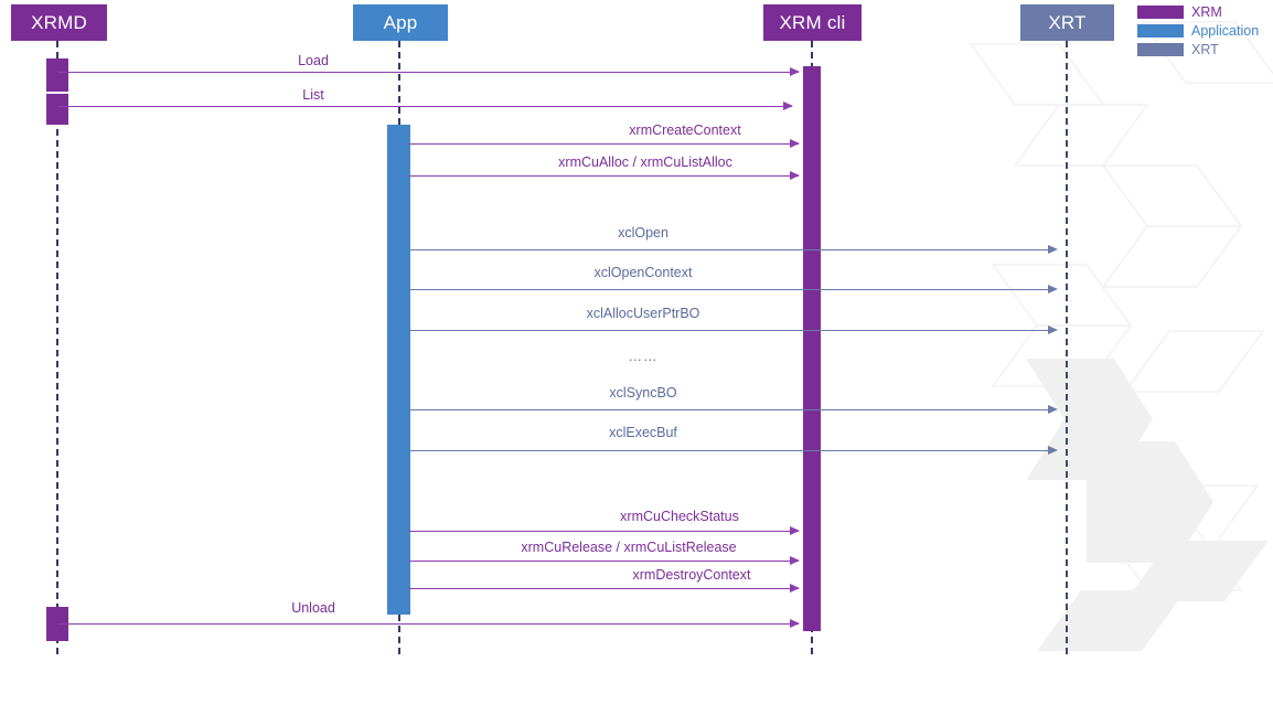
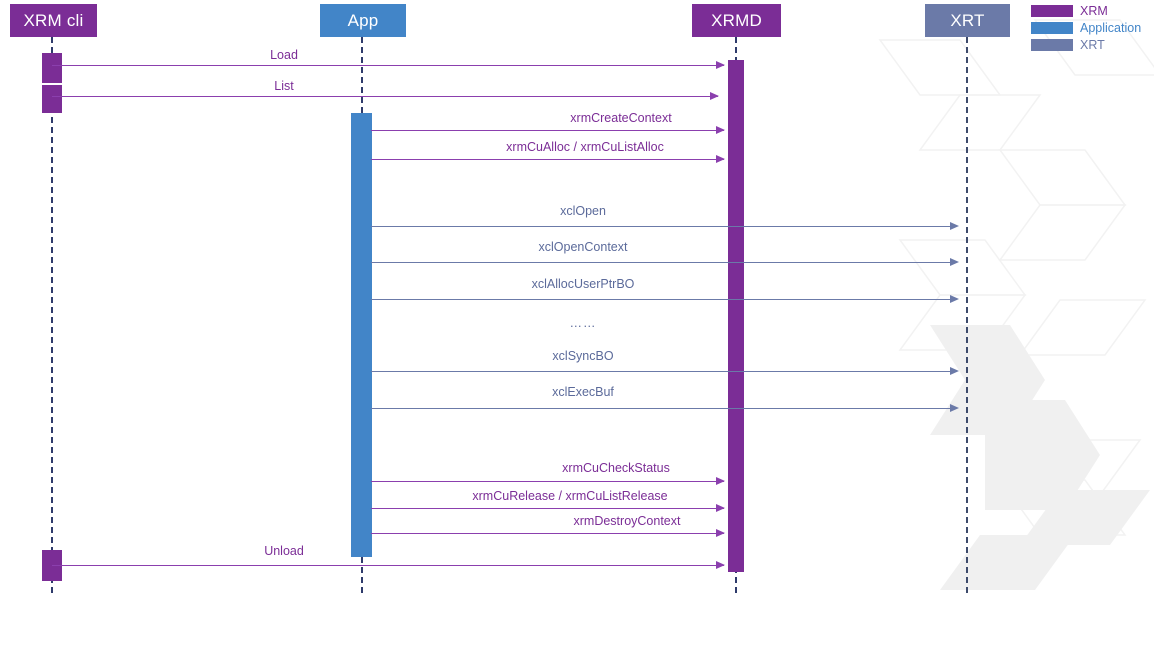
- XRMD
+ XRM cli
  App
- XRM cli
+ XRMD
  XRT
  Load
  List
  xrmCreateContext
  xrmCuAlloc / xrmCuListAlloc
  xclOpen
  xclOpenContext
  xclAllocUserPtrBO
  ……
  xclSyncBO
  xclExecBuf
  xrmCuCheckStatus
  xrmCuRelease / xrmCuListRelease
  xrmDestroyContext
  Unload
  XRM
  Application
  XRT
